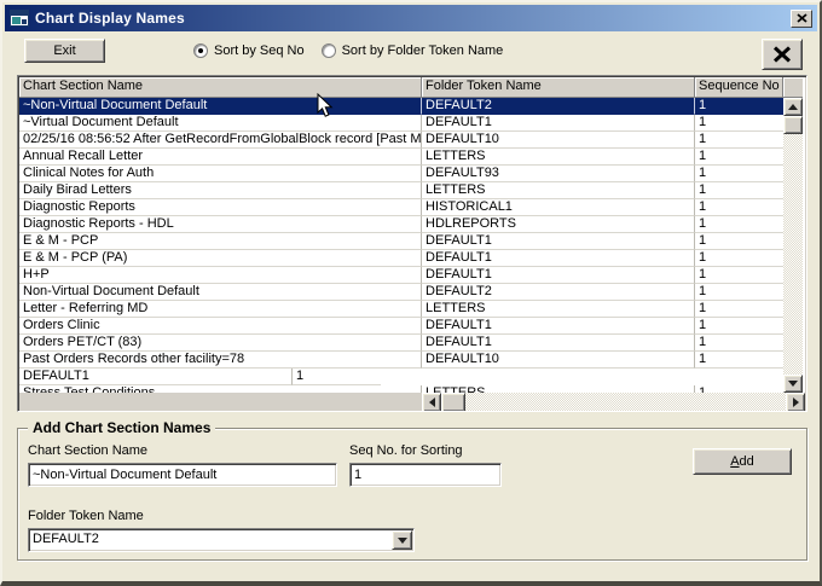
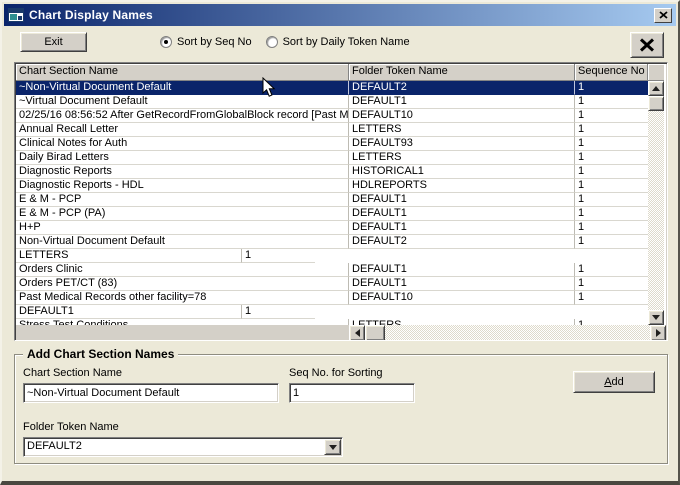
  Chart Display Names
  Exit
  Sort by Seq No
- Sort by Folder Token Name
+ Sort by Daily Token Name
  Chart Section Name
  Folder Token Name
  Sequence No
  ~Non-Virtual Document Default
  DEFAULT2
  1
  ~Virtual Document Default
  DEFAULT1
  1
  02/25/16 08:56:52 After GetRecordFromGlobalBlock record [Past M
  DEFAULT10
  1
  Annual Recall Letter
  LETTERS
  1
  Clinical Notes for Auth
  DEFAULT93
  1
  Daily Birad Letters
  LETTERS
  1
  Diagnostic Reports
  HISTORICAL1
  1
  Diagnostic Reports - HDL
  HDLREPORTS
  1
  E & M - PCP
  DEFAULT1
  1
  E & M - PCP (PA)
  DEFAULT1
  1
  H+P
  DEFAULT1
  1
  Non-Virtual Document Default
  DEFAULT2
  1
- Letter - Referring MD
  LETTERS
  1
  Orders Clinic
  DEFAULT1
  1
  Orders PET/CT (83)
  DEFAULT1
  1
- Past Orders Records other facility=78
+ Past Medical Records other facility=78
  DEFAULT10
  1
  DEFAULT1
  1
  Add Chart Section Names
  Chart Section Name
  ~Non-Virtual Document Default
  Seq No. for Sorting
  1
  Add
  Folder Token Name
  DEFAULT2
